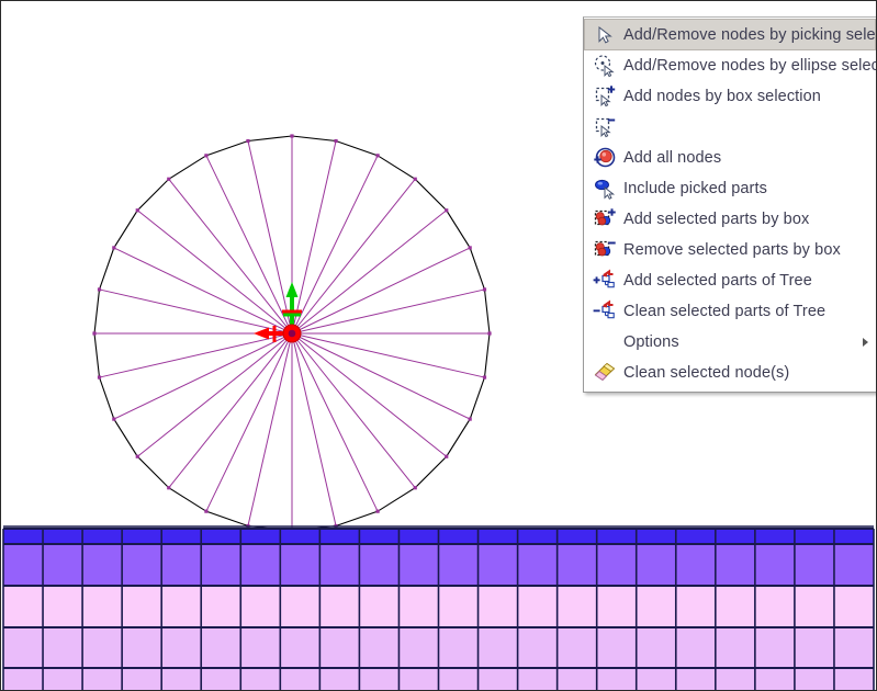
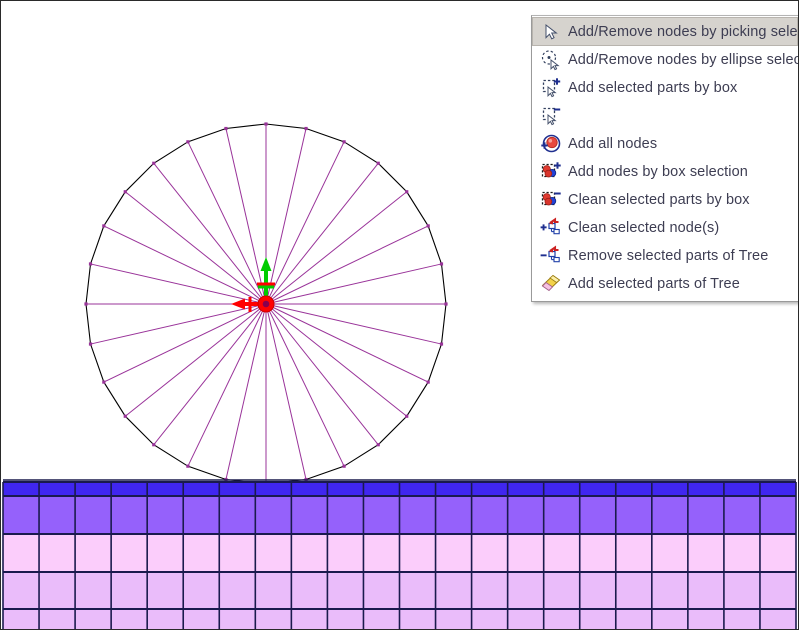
  Add/Remove nodes by picking sele
  Add/Remove nodes by ellipse selec
- Add nodes by box selection
+ Add selected parts by box
  Add all nodes
- Include picked parts
- Add selected parts by box
+ Add nodes by box selection
- Remove selected parts by box
+ Clean selected parts by box
- Add selected parts of Tree
+ Clean selected node(s)
- Clean selected parts of Tree
+ Remove selected parts of Tree
- Options
- Clean selected node(s)
+ Add selected parts of Tree
